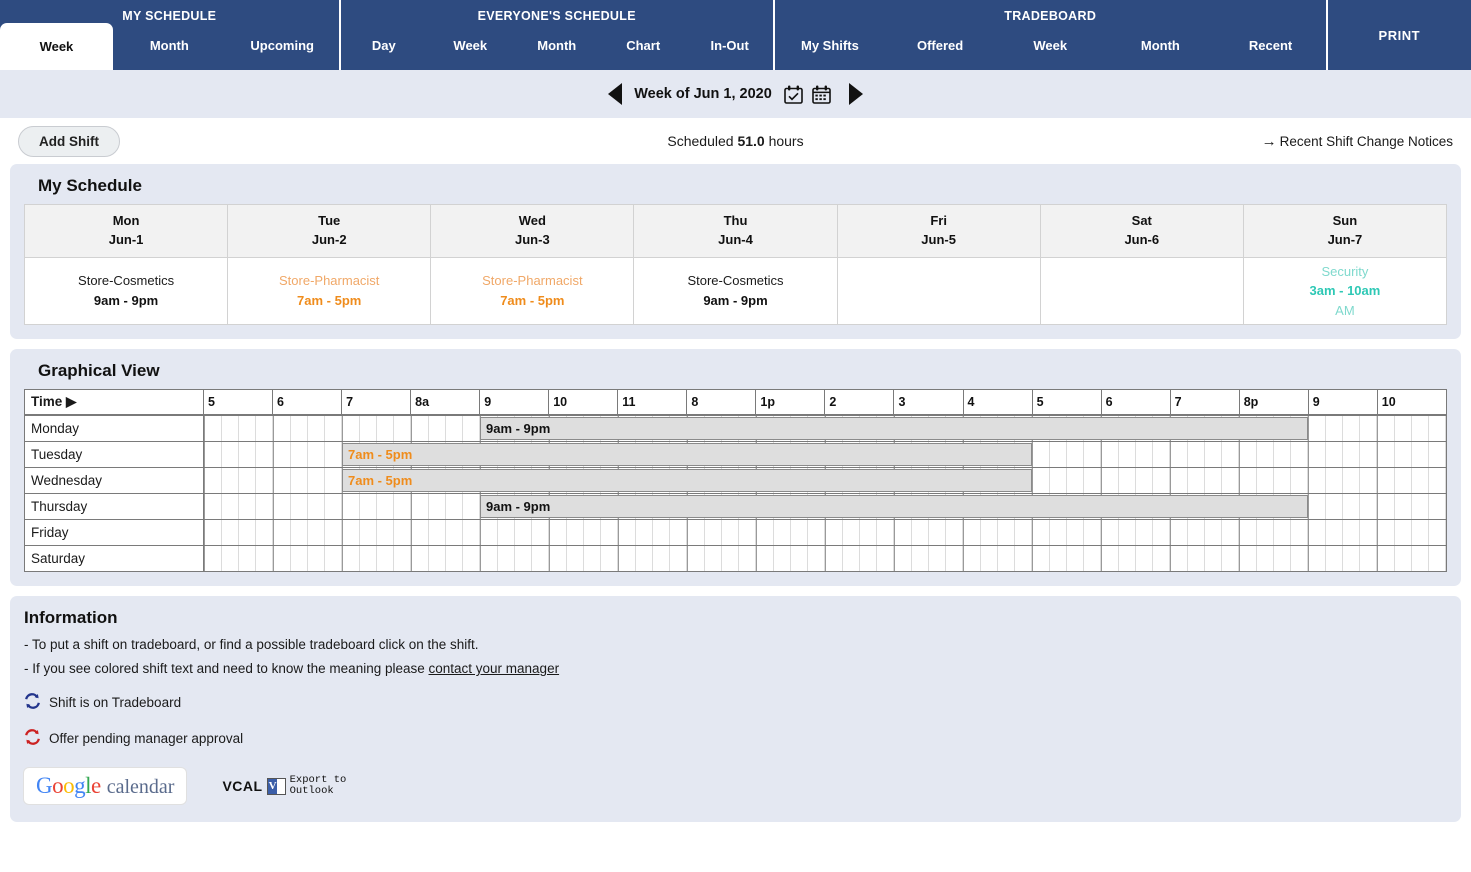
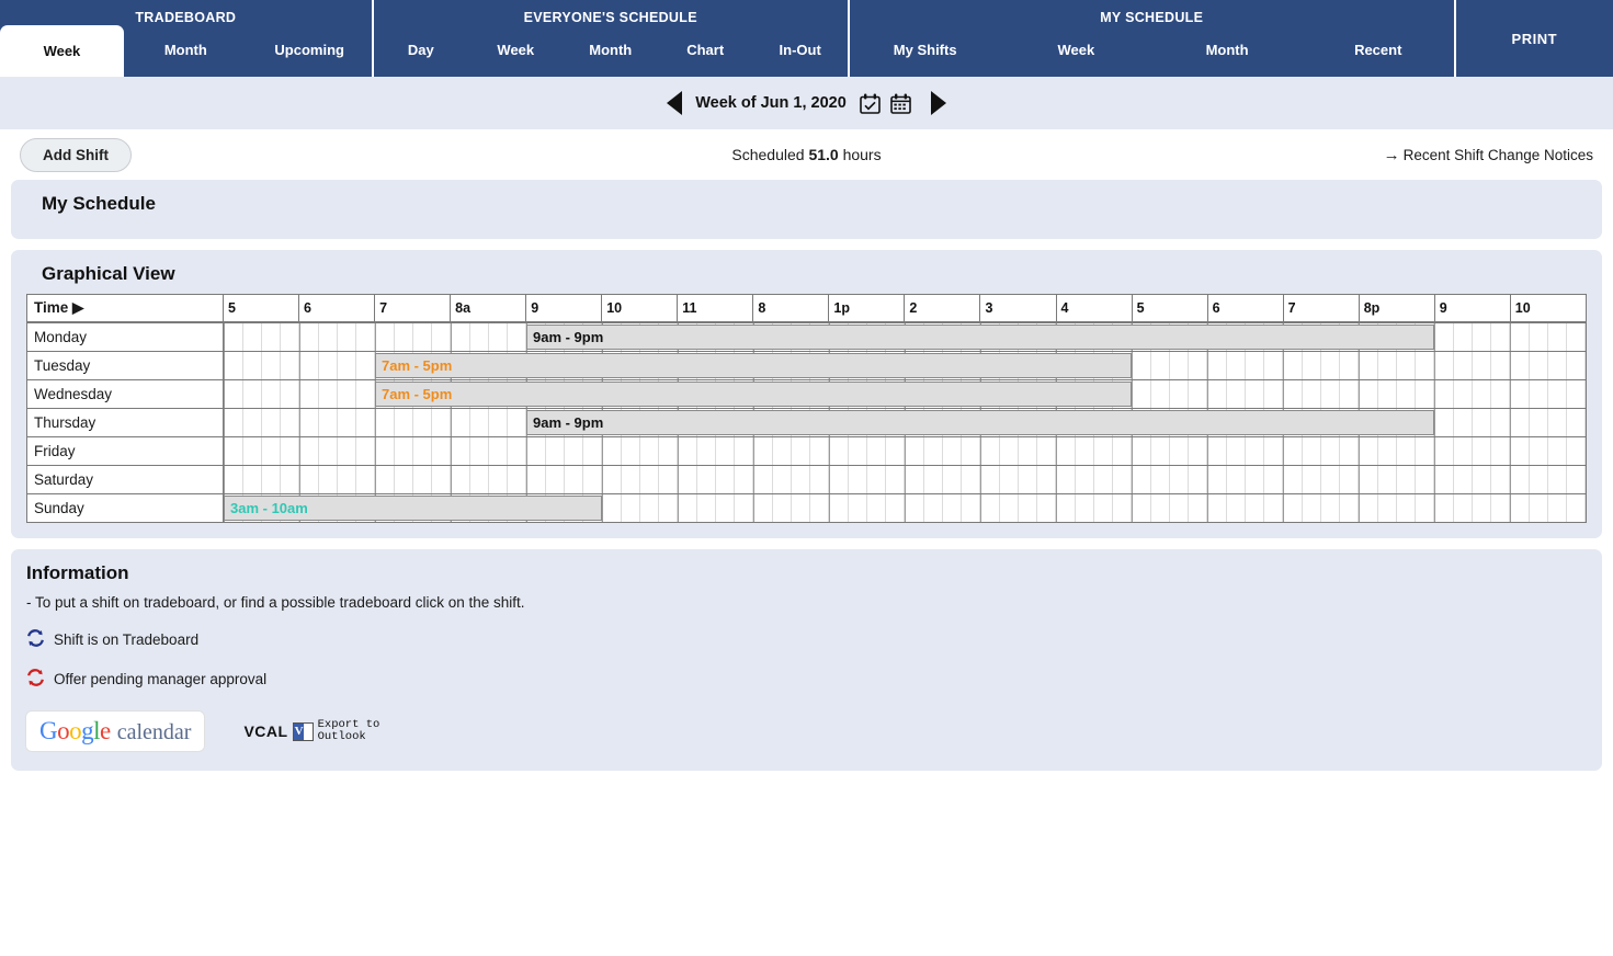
- MY SCHEDULE
+ TRADEBOARD
  Week
  Month
  Upcoming
  EVERYONE'S SCHEDULE
  Day
  Week
  Month
  Chart
  In-Out
- TRADEBOARD
+ MY SCHEDULE
  My Shifts
- Offered
  Week
  Month
  Recent
  PRINT
  Week of Jun 1, 2020
  Add Shift
  Scheduled 51.0 hours
  → Recent Shift Change Notices
  My Schedule
- MonJun-1	TueJun-2	WedJun-3	ThuJun-4	FriJun-5	SatJun-6	SunJun-7
- Store-Cosmetics 9am - 9pm	Store-Pharmacist 7am - 5pm	Store-Pharmacist 7am - 5pm	Store-Cosmetics 9am - 9pm			Security 3am - 10am AM
  Graphical View
  Time ▶	5	6	7	8a	9	10	11	8	1p	2	3	4	5	6	7	8p	9	10
  Monday	9am - 9pm
  Tuesday	7am - 5pm
  Wednesday	7am - 5pm
  Thursday	9am - 9pm
  Friday
  Saturday
+ Sunday	3am - 10am
  Information
  - To put a shift on tradeboard, or find a possible tradeboard click on the shift.
- - If you see colored shift text and need to know the meaning please contact your manager
  Shift is on Tradeboard
  Offer pending manager approval
  Google
  calendar
  VCAL
  V
  Export to
  Outlook
